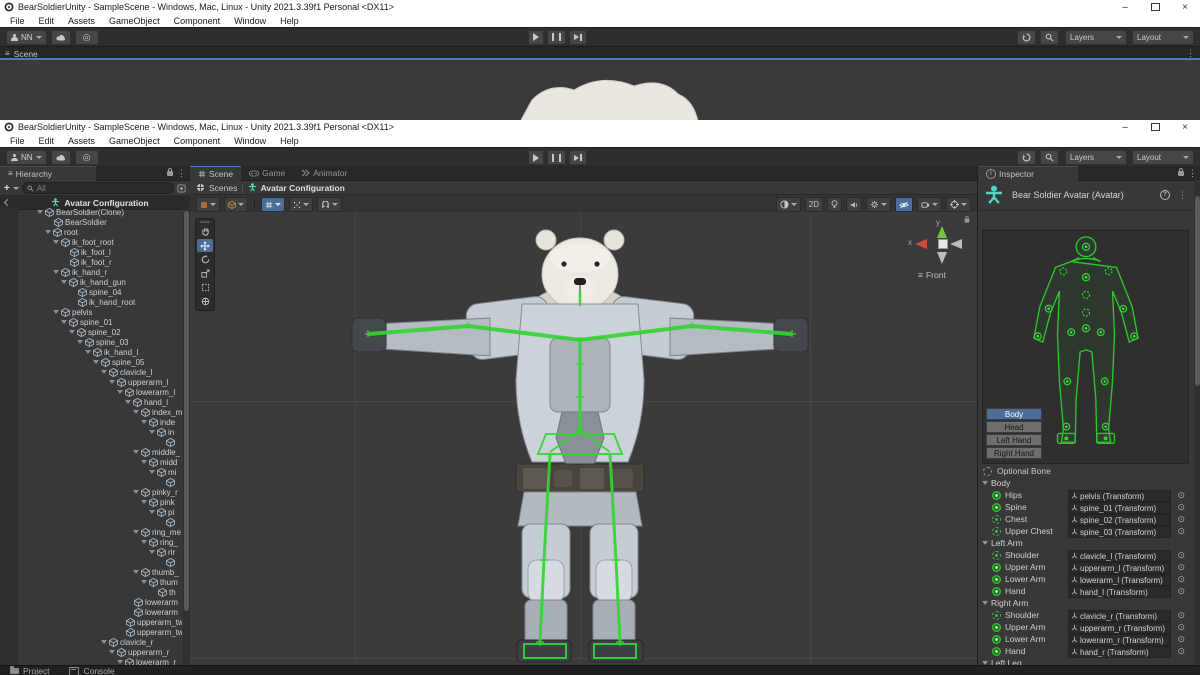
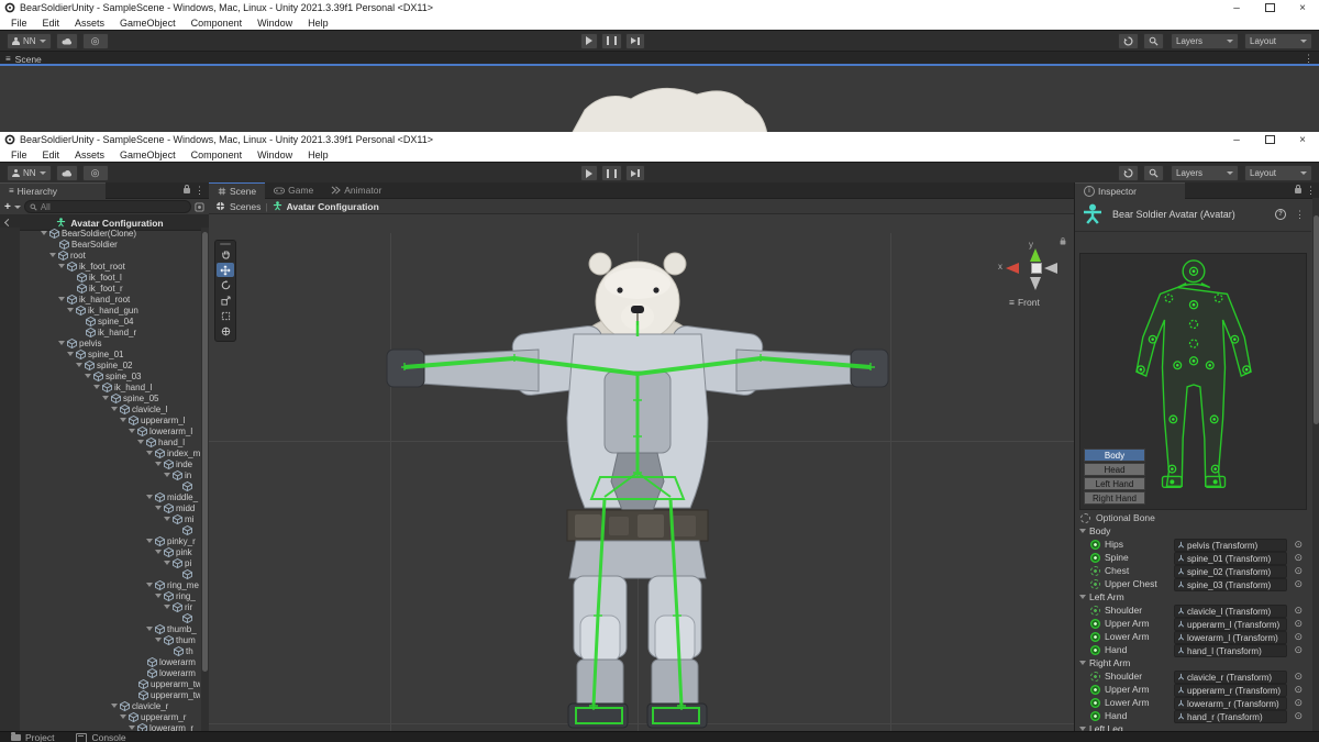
  BearSoldierUnity - SampleScene - Windows, Mac, Linux - Unity 2021.3.39f1 Personal <DX11>
  –
  ×
  File
  Edit
  Assets
  GameObject
  Component
  Window
  Help
  NN
  ◎
  Layers
  Layout
  ≡
  Scene
  ⋮
  BearSoldierUnity - SampleScene - Windows, Mac, Linux - Unity 2021.3.39f1 Personal <DX11>
  –
  ×
  File
  Edit
  Assets
  GameObject
  Component
  Window
  Help
  NN
  ◎
  Layers
  Layout
  ≡
  Hierarchy
  ⋮
  +
  All
  Avatar Configuration
  BearSoldier(Clone)
  BearSoldier
  root
  ik_foot_root
  ik_foot_l
  ik_foot_r
- ik_hand_r
+ ik_hand_root
  ik_hand_gun
  spine_04
- ik_hand_root
+ ik_hand_r
  pelvis
  spine_01
  spine_02
  spine_03
  ik_hand_l
  spine_05
  clavicle_l
  upperarm_l
  lowerarm_l
  hand_l
  index_m
  inde
  in
  middle_
  midd
  mi
  pinky_r
  pink
  pi
  ring_me
  ring_
  rir
  thumb_
  thum
  th
  lowerarm
  lowerarm
  upperarm_tw
  upperarm_tw
  clavicle_r
  upperarm_r
  lowerarm_r
  Scene
  Game
  Animator
  Scenes
  |
  Avatar Configuration
- 2D
  y
  x
  ≡
  Front
  Inspector
  ⋮
  Bear Soldier Avatar (Avatar)
  ⋮
  Body
  Head
  Left Hand
  Right Hand
  Optional Bone
  Body
  Hips
  pelvis (Transform)
  ⊙
  Spine
  spine_01 (Transform)
  ⊙
  Chest
  spine_02 (Transform)
  ⊙
  Upper Chest
  spine_03 (Transform)
  ⊙
  Left Arm
  Shoulder
  clavicle_l (Transform)
  ⊙
  Upper Arm
  upperarm_l (Transform)
  ⊙
  Lower Arm
  lowerarm_l (Transform)
  ⊙
  Hand
  hand_l (Transform)
  ⊙
  Right Arm
  Shoulder
  clavicle_r (Transform)
  ⊙
  Upper Arm
  upperarm_r (Transform)
  ⊙
  Lower Arm
  lowerarm_r (Transform)
  ⊙
  Hand
  hand_r (Transform)
  ⊙
  Left Leg
  Project
  Console
